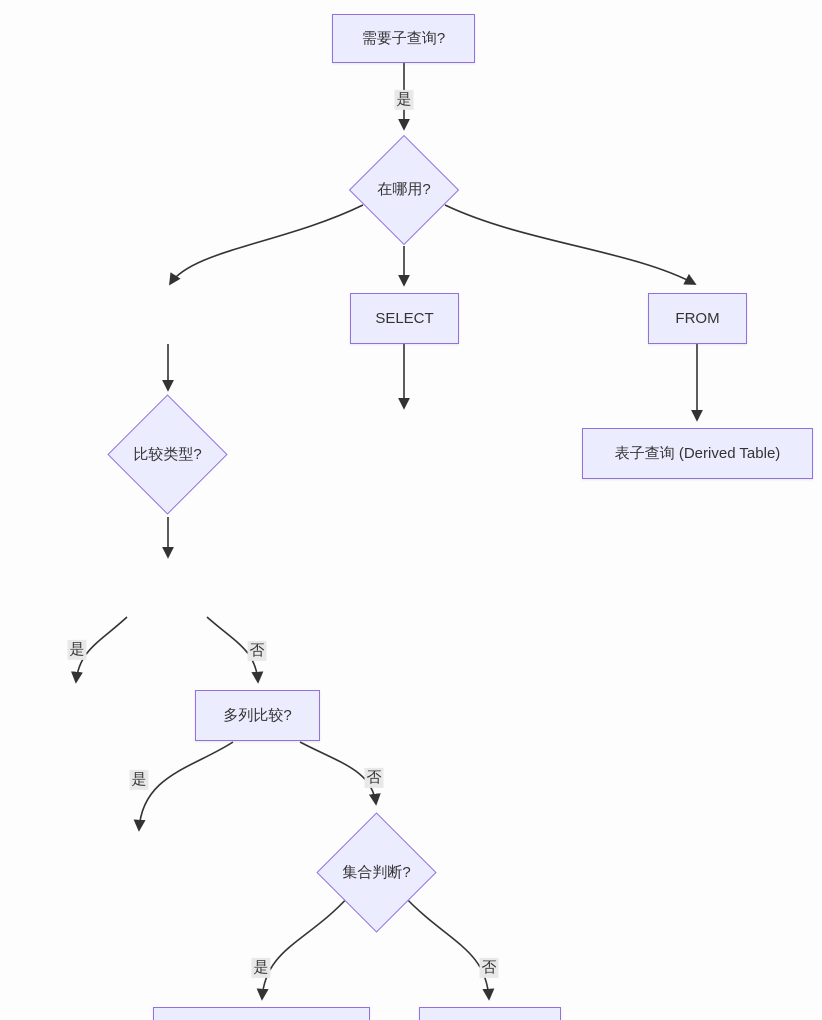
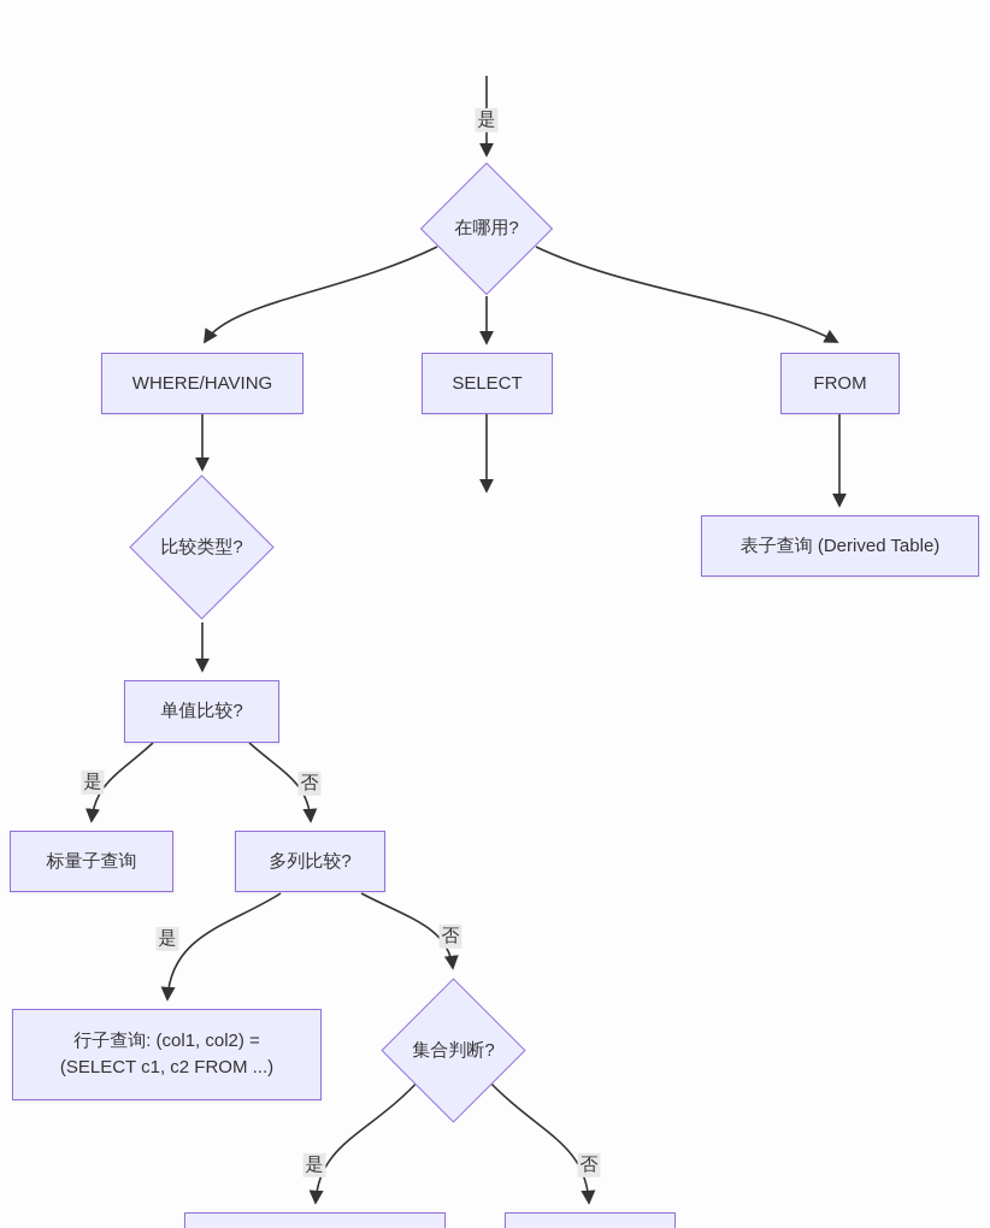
- 需要子查询?
  在哪用?
+ WHERE/HAVING
  SELECT
  FROM
  比较类型?
  表子查询 (Derived Table)
+ 单值比较?
+ 标量子查询
  多列比较?
+ 行子查询: (col1, col2) = (SELECT c1, c2 FROM ...)
  集合判断?
  是
  是
  否
  是
  否
  是
  否
